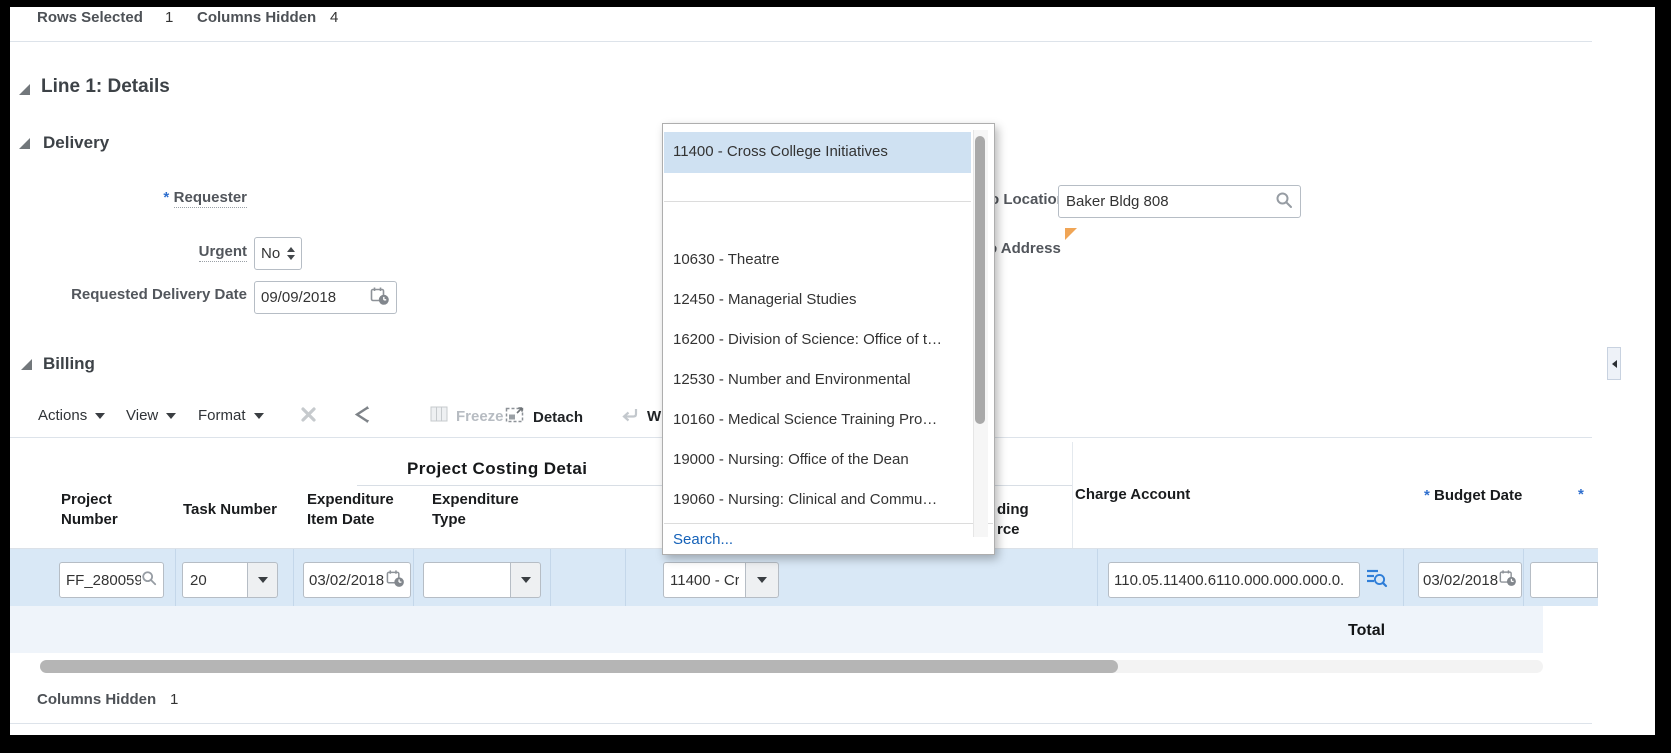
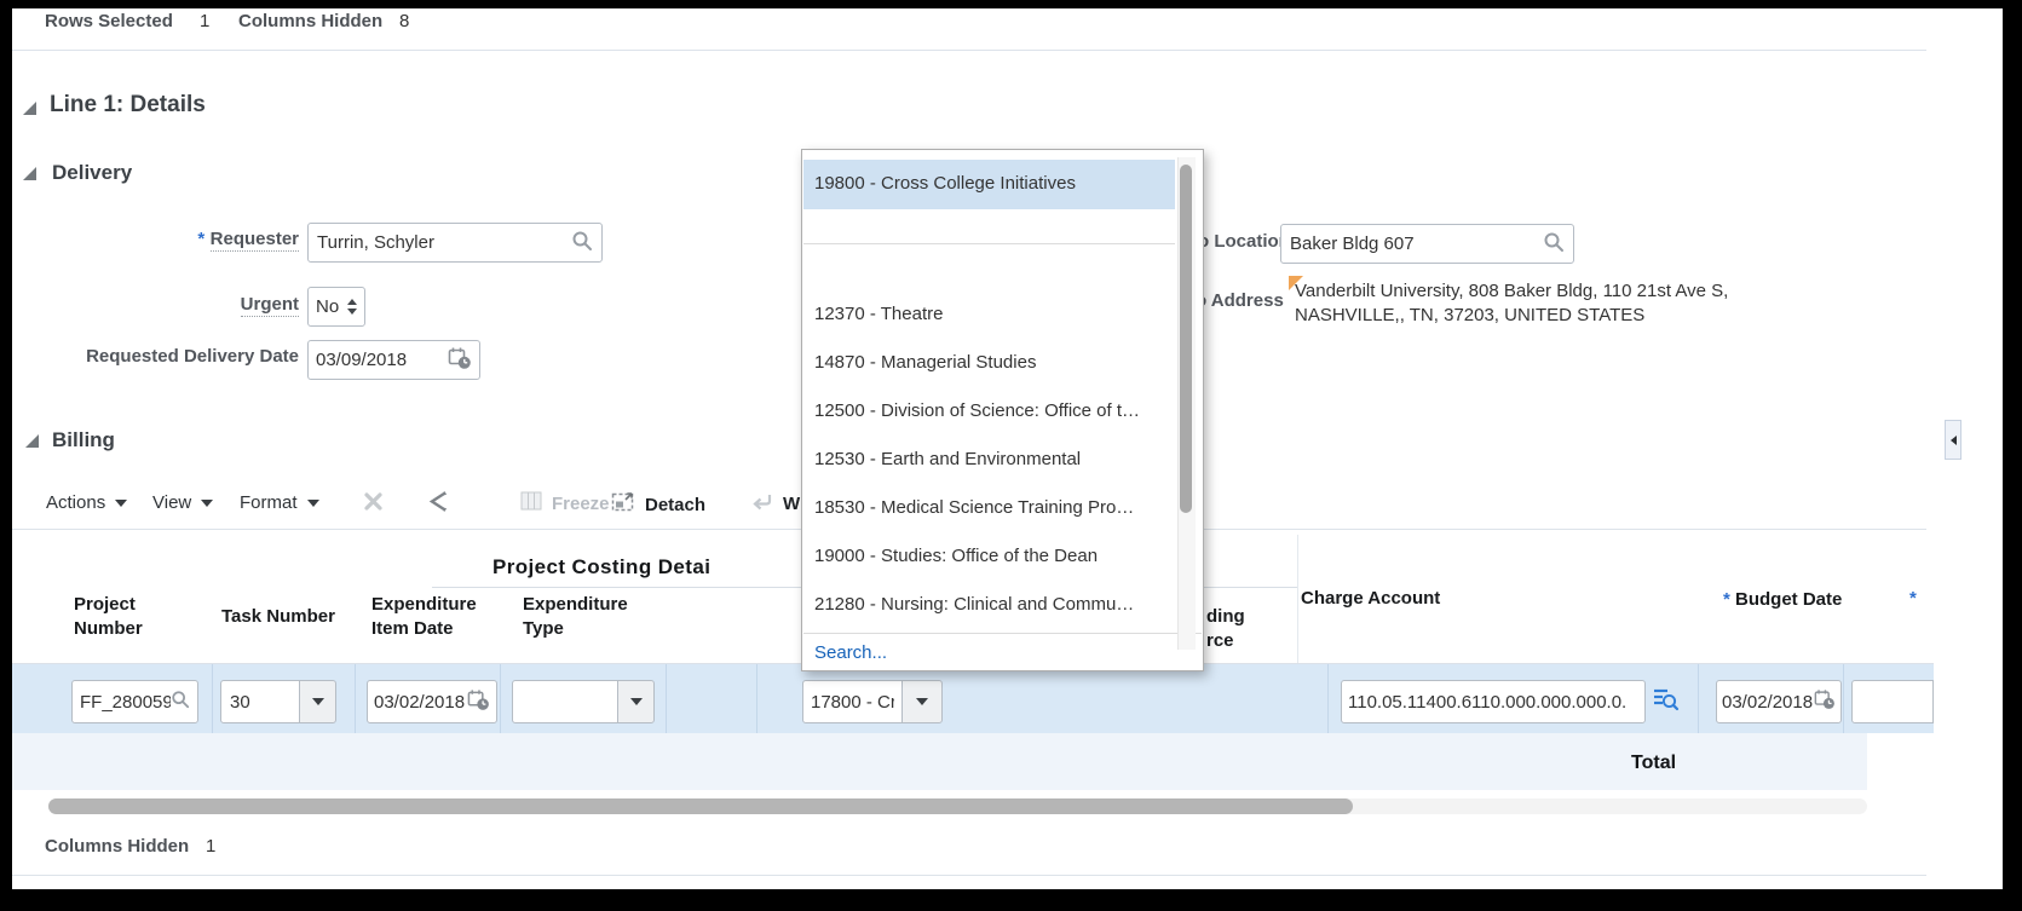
  Rows Selected
  1
  Columns Hidden
- 4
+ 8
  Line 1: Details
  Delivery
  * Requester
+ Turrin, Schyler
  Urgent
  No
  Requested Delivery Date
- 09/09/2018
+ 03/09/2018
  Locatio
- Baker Bldg 808
+ Baker Bldg 607
  Address
+ Vanderbilt University, 808 Baker Bldg, 110 21st Ave S,
+ NASHVILLE,, TN, 37203, UNITED STATES
  Billing
  Actions
  View
  Format
  Freeze
  Detach
  W
  Project Costing Detai
  Project
  Number
  Task Number
  Expenditure
  Item Date
  Expenditure
  Type
  ding
  rce
  Charge Account
  * Budget Date
  *
  FF_280059
- 20
+ 30
  03/02/2018
- 11400 - Cr
+ 17800 - Cr
  110.05.11400.6110.000.000.000.0.
  03/02/2018
  Total
  Columns Hidden
  1
- 11400 - Cross College Initiatives
+ 19800 - Cross College Initiatives
- 10630 - Theatre
+ 12370 - Theatre
- 12450 - Managerial Studies
+ 14870 - Managerial Studies
- 16200 - Division of Science: Office of t…
+ 12500 - Division of Science: Office of t…
- 12530 - Number and Environmental
+ 12530 - Earth and Environmental
- 10160 - Medical Science Training Pro…
+ 18530 - Medical Science Training Pro…
- 19000 - Nursing: Office of the Dean
+ 19000 - Studies: Office of the Dean
- 19060 - Nursing: Clinical and Commu…
+ 21280 - Nursing: Clinical and Commu…
  Search...
